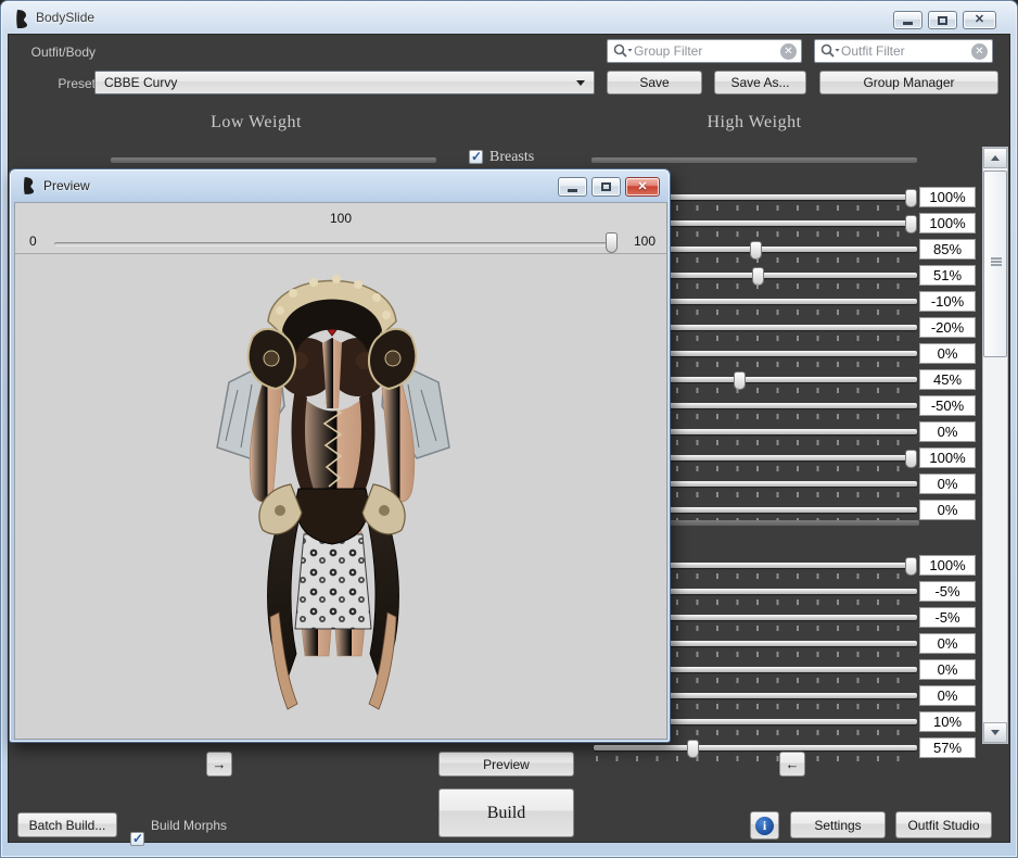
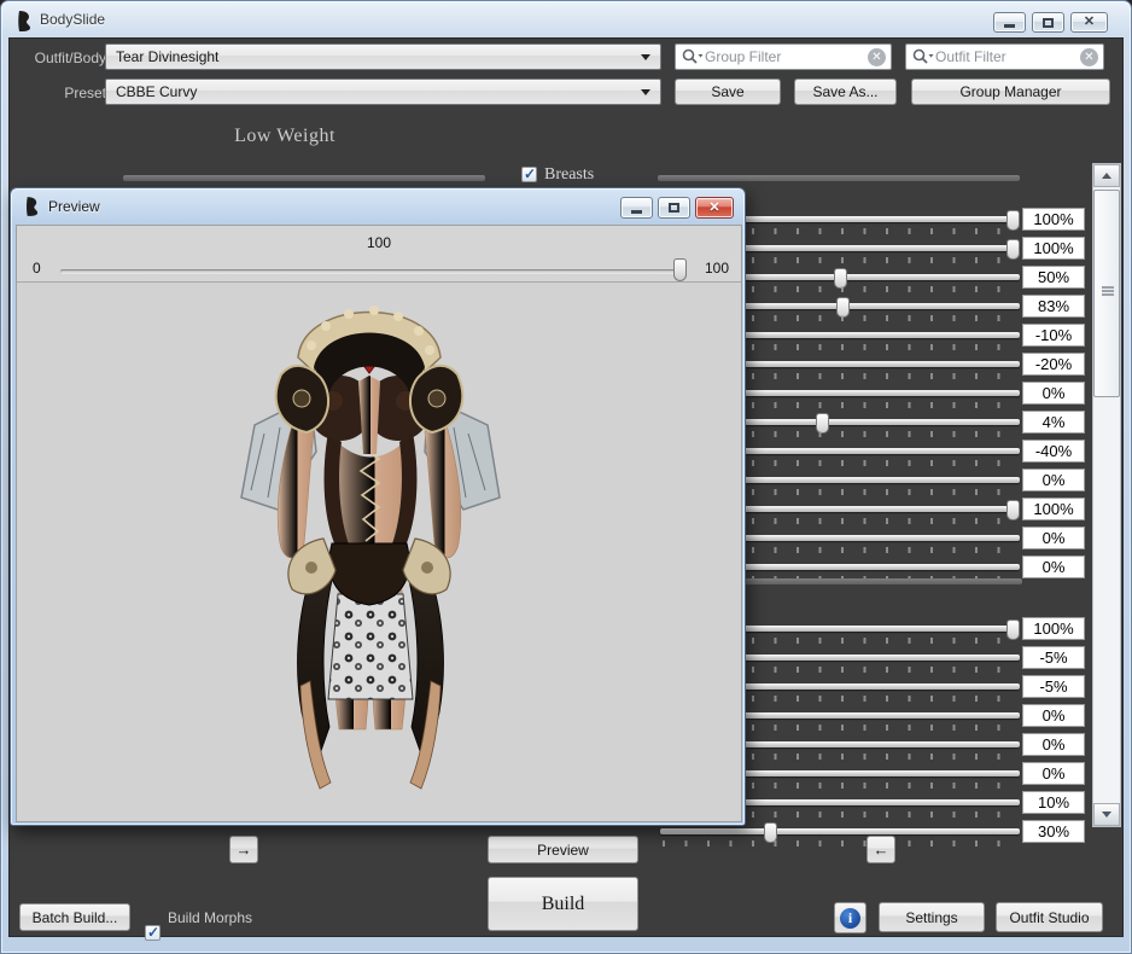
  BodySlide
  ✕
  Outfit/Body
+ Tear Divinesight
  Group Filter
  ✕
  Outfit Filter
  ✕
  Prese
  CBBE Curvy
  Save
  Save As...
  Group Manager
  Low Weight
- High Weight
  Breasts
  100%
  100%
- 85%
+ 50%
- 51%
+ 83%
  -10%
  -20%
  0%
- 45%
+ 4%
- -50%
+ -40%
  0%
  100%
  0%
  0%
  100%
  -5%
  -5%
  0%
  0%
  0%
  10%
- 57%
+ 30%
  →
  Preview
  ←
  Build
  Batch Build...
  Build Morphs
  i
  Settings
  Outfit Studio
  Preview
  ✕
  100
  0
  100
